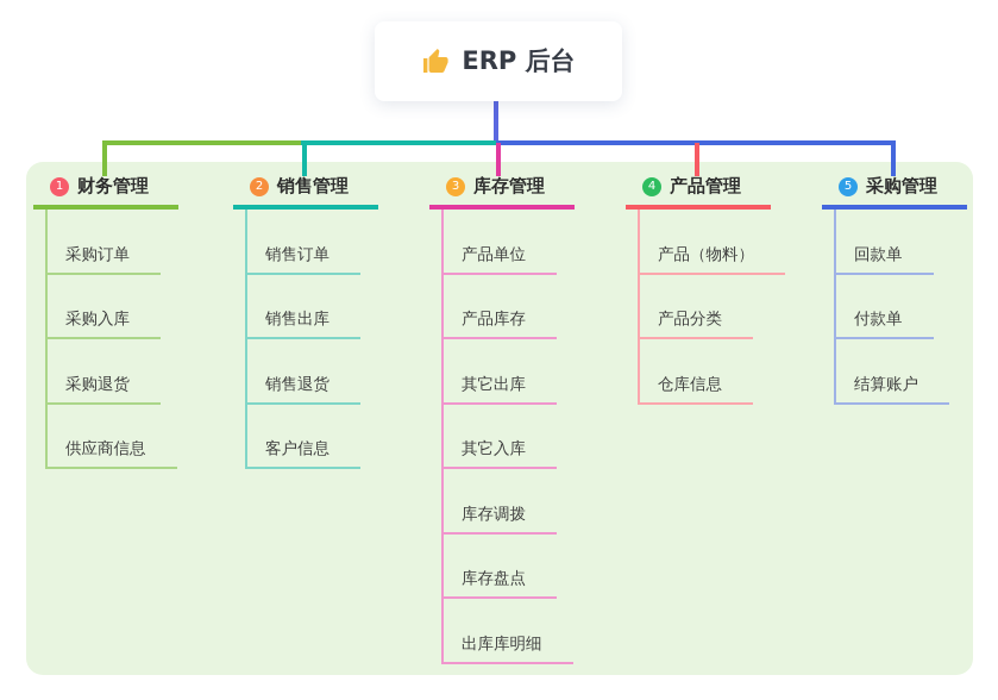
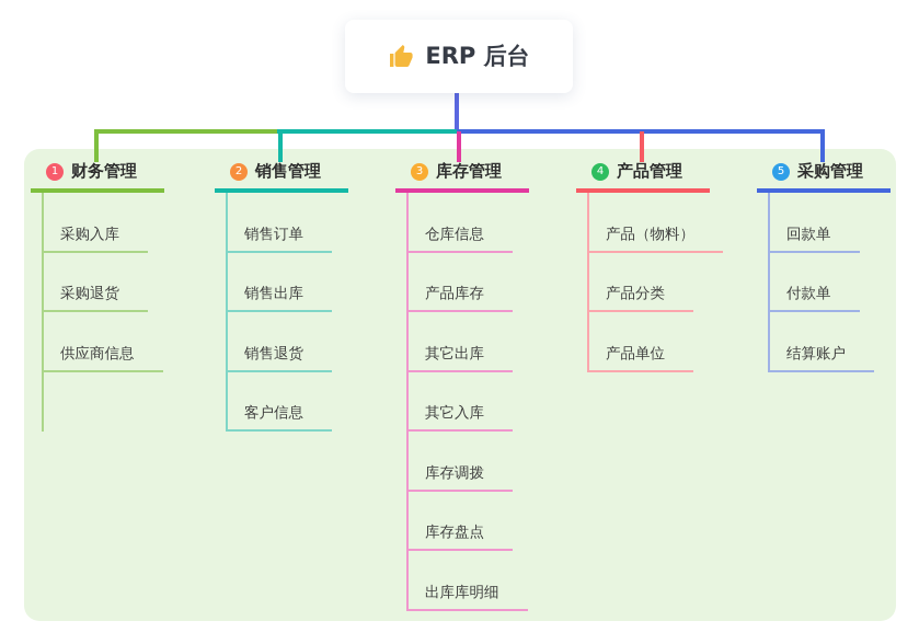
  ERP 后台
  1
  财务管理
- 采购订单
  采购入库
  采购退货
  供应商信息
  2
  销售管理
  销售订单
  销售出库
  销售退货
  客户信息
  3
  库存管理
- 产品单位
+ 仓库信息
  产品库存
  其它出库
  其它入库
  库存调拨
  库存盘点
  出库库明细
  4
  产品管理
  产品（物料）
  产品分类
- 仓库信息
+ 产品单位
  5
  采购管理
  回款单
  付款单
  结算账户
